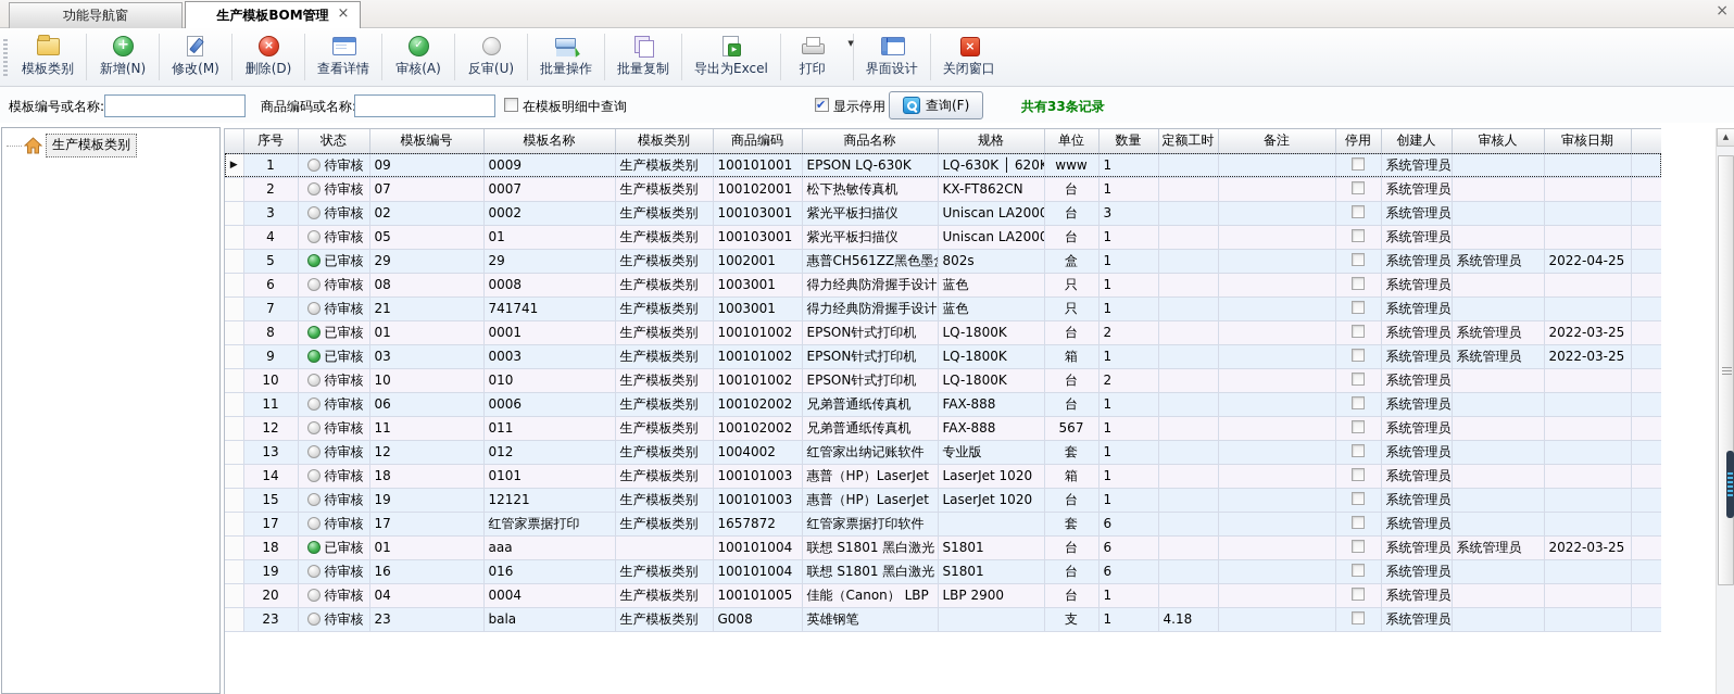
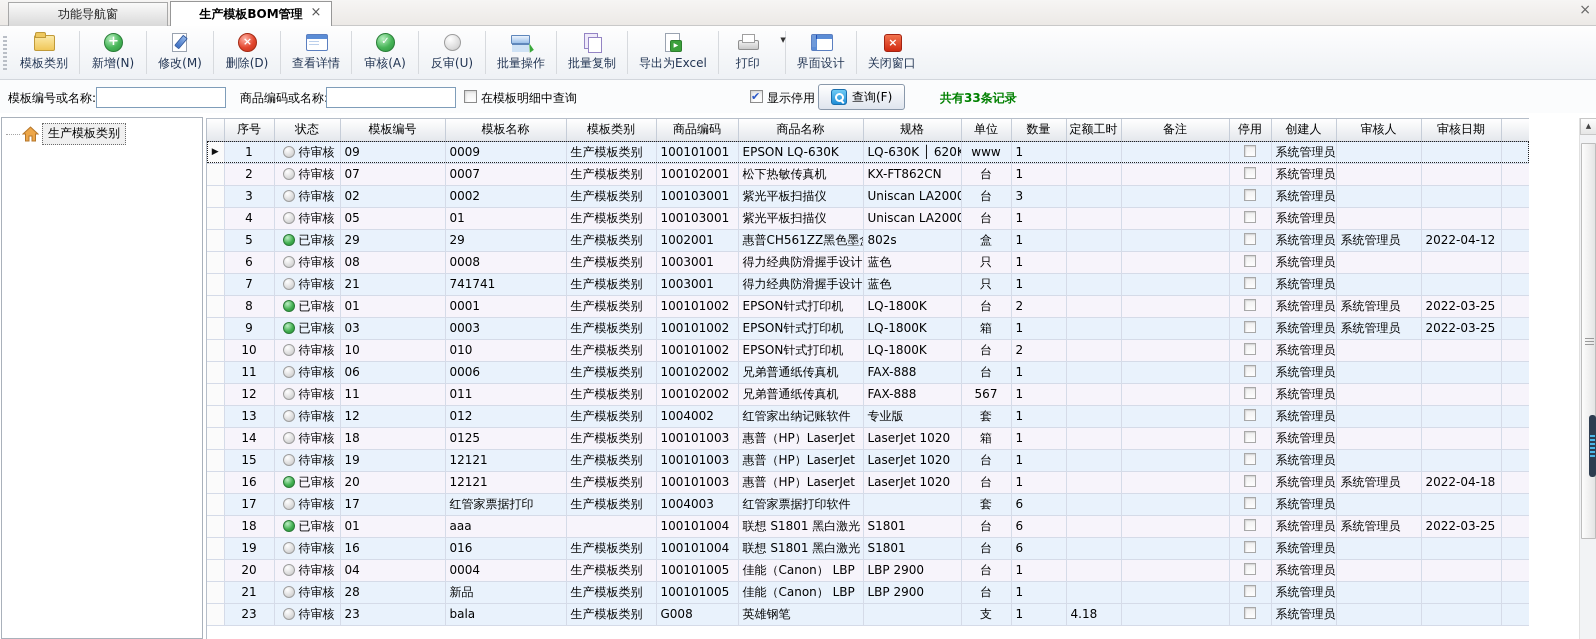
  功能导航窗
  生产模板BOM管理
  ×
  ×
  模板类别
  新增(N)
  修改(M)
  删除(D)
  查看详情
  审核(A)
  反审(U)
  批量操作
  批量复制
  导出为Excel
  打印
  ▼
  界面设计
  关闭窗口
  模板编号或名称:
  商品编码或名称
  在模板明细中查询
  显示停用
  查询(F)
  共有33条记录
  生产模板类别
  	序号	状态	模板编号	模板名称	模板类别	商品编码	商品名称	规格	单位	数量	定额工时	备注	停用	创建人	审核人	审核日期
  ▶	1	待审核	09	0009	生产模板类别	100101001	EPSON LQ-630K	LQ-630K │ 620	www	1				系统管理员
  	2	待审核	07	0007	生产模板类别	100102001	松下热敏传真机	KX-FT862CN	台	1				系统管理员
  	3	待审核	02	0002	生产模板类别	100103001	紫光平板扫描仪	Uniscan LA200	台	3				系统管理员
  	4	待审核	05	01	生产模板类别	100103001	紫光平板扫描仪	Uniscan LA200	台	1				系统管理员
- 	5	已审核	29	29	生产模板类别	1002001	惠普CH561ZZ黑色墨	802s	盒	1				系统管理员	系统管理员	2022-04-25
+ 	5	已审核	29	29	生产模板类别	1002001	惠普CH561ZZ黑色墨	802s	盒	1				系统管理员	系统管理员	2022-04-12
  	6	待审核	08	0008	生产模板类别	1003001	得力经典防滑握手设计	蓝色	只	1				系统管理员
  	7	待审核	21	741741	生产模板类别	1003001	得力经典防滑握手设计	蓝色	只	1				系统管理员
  	8	已审核	01	0001	生产模板类别	100101002	EPSON针式打印机	LQ-1800K	台	2				系统管理员	系统管理员	2022-03-25
  	9	已审核	03	0003	生产模板类别	100101002	EPSON针式打印机	LQ-1800K	箱	1				系统管理员	系统管理员	2022-03-25
  	10	待审核	10	010	生产模板类别	100101002	EPSON针式打印机	LQ-1800K	台	2				系统管理员
  	11	待审核	06	0006	生产模板类别	100102002	兄弟普通纸传真机	FAX-888	台	1				系统管理员
  	12	待审核	11	011	生产模板类别	100102002	兄弟普通纸传真机	FAX-888	567	1				系统管理员
  	13	待审核	12	012	生产模板类别	1004002	红管家出纳记账软件	专业版	套	1				系统管理员
- 	14	待审核	18	0101	生产模板类别	100101003	惠普（HP）LaserJet	LaserJet 1020	箱	1				系统管理员
+ 	14	待审核	18	0125	生产模板类别	100101003	惠普（HP）LaserJet	LaserJet 1020	箱	1				系统管理员
  	15	待审核	19	12121	生产模板类别	100101003	惠普（HP）LaserJet	LaserJet 1020	台	1				系统管理员
+ 	16	已审核	20	12121	生产模板类别	100101003	惠普（HP）LaserJet	LaserJet 1020	台	1				系统管理员	系统管理员	2022-04-18
- 	17	待审核	17	红管家票据打印	生产模板类别	1657872	红管家票据打印软件		套	6				系统管理员
+ 	17	待审核	17	红管家票据打印	生产模板类别	1004003	红管家票据打印软件		套	6				系统管理员
  	18	已审核	01	aaa		100101004	联想 S1801 黑白激光	S1801	台	6				系统管理员	系统管理员	2022-03-25
  	19	待审核	16	016	生产模板类别	100101004	联想 S1801 黑白激光	S1801	台	6				系统管理员
  	20	待审核	04	0004	生产模板类别	100101005	佳能（Canon） LBP	LBP 2900	台	1				系统管理员
+ 	21	待审核	28	新品	生产模板类别	100101005	佳能（Canon） LBP	LBP 2900	台	1				系统管理员
  	23	待审核	23	bala	生产模板类别	G008	英雄钢笔		支	1	4.18			系统管理员
  ▲
